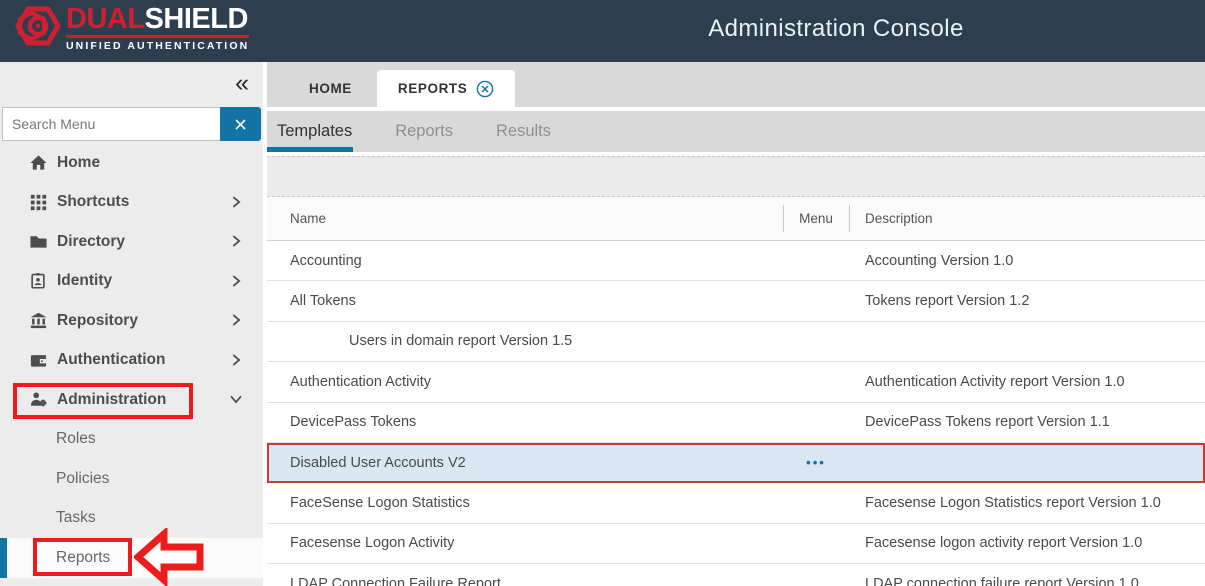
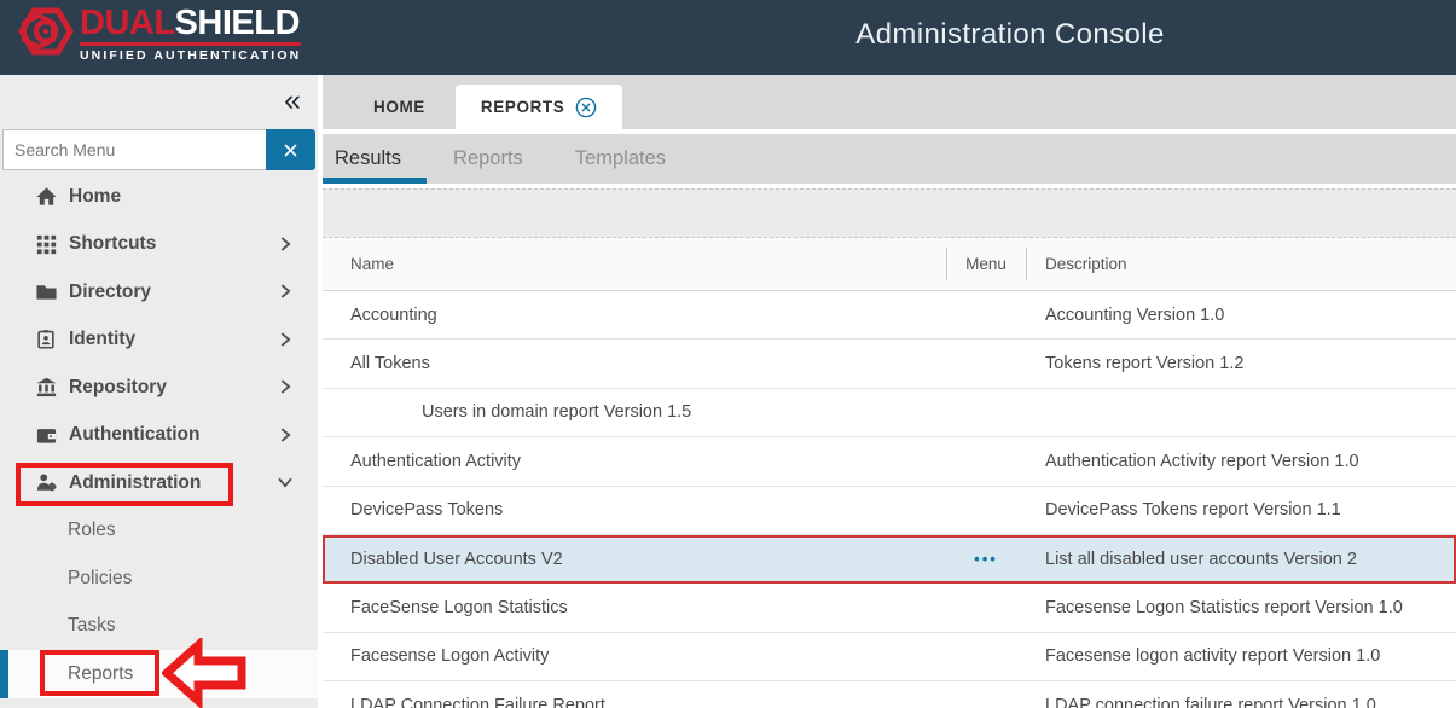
  DUALSHIELD
  UNIFIED AUTHENTICATION
  Administration Console
  «
  Search Menu
  Home
  Shortcuts
  Directory
  Identity
  Repository
  Authentication
  Administration
  Roles
  Policies
  Tasks
  Reports
  HOME
  REPORTS
- Templates
+ Results
  Reports
- Results
+ Templates
  Name
  Menu
  Description
  Accounting
  Accounting Version 1.0
  All Tokens
  Tokens report Version 1.2
  Users in domain report Version 1.5
  Authentication Activity
  Authentication Activity report Version 1.0
  DevicePass Tokens
  DevicePass Tokens report Version 1.1
  Disabled User Accounts V2
  •••
+ List all disabled user accounts Version 2
  FaceSense Logon Statistics
  Facesense Logon Statistics report Version 1.0
  Facesense Logon Activity
  Facesense logon activity report Version 1.0
  LDAP Connection Failure Report
  LDAP connection failure report Version 1.0
